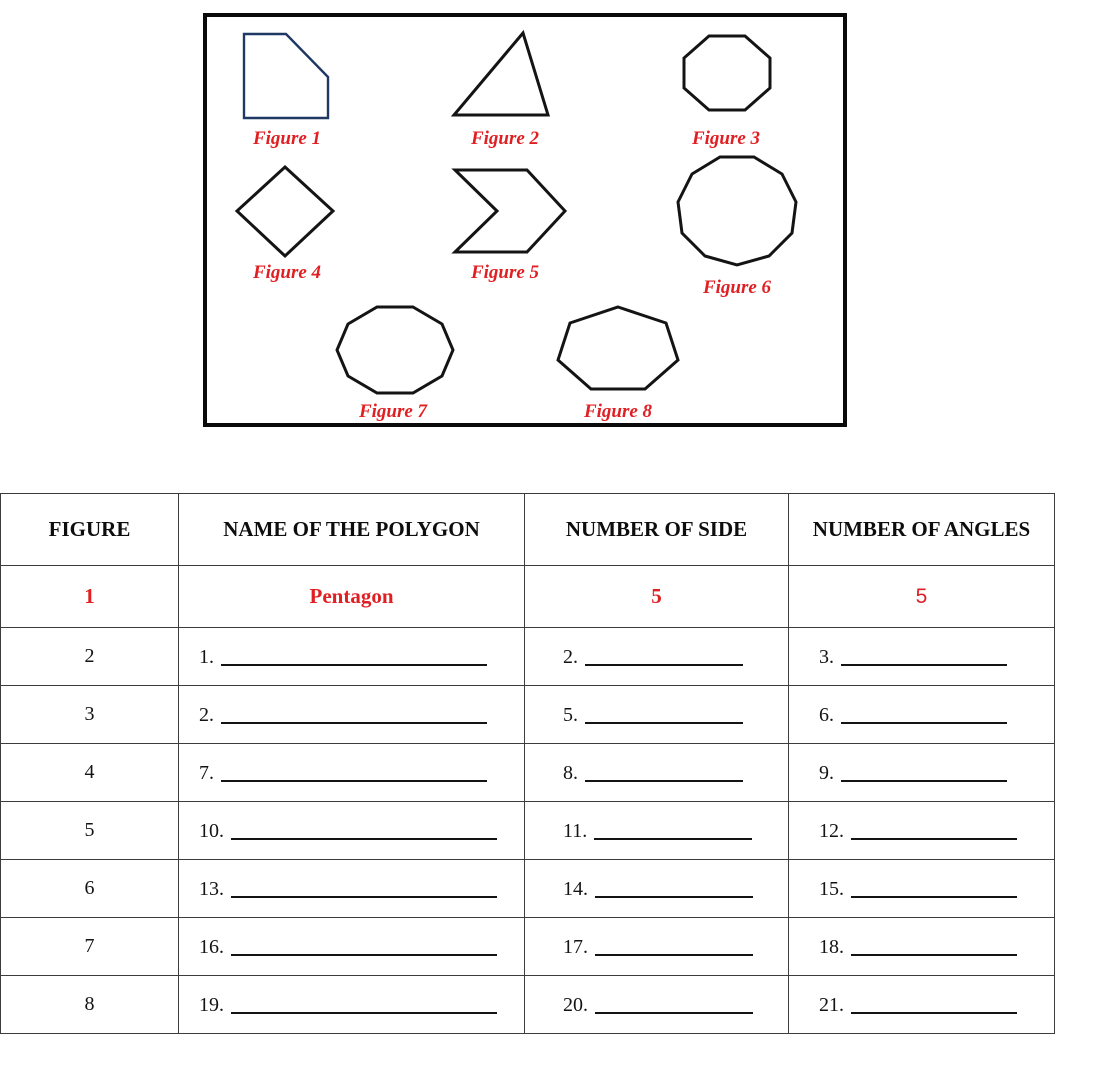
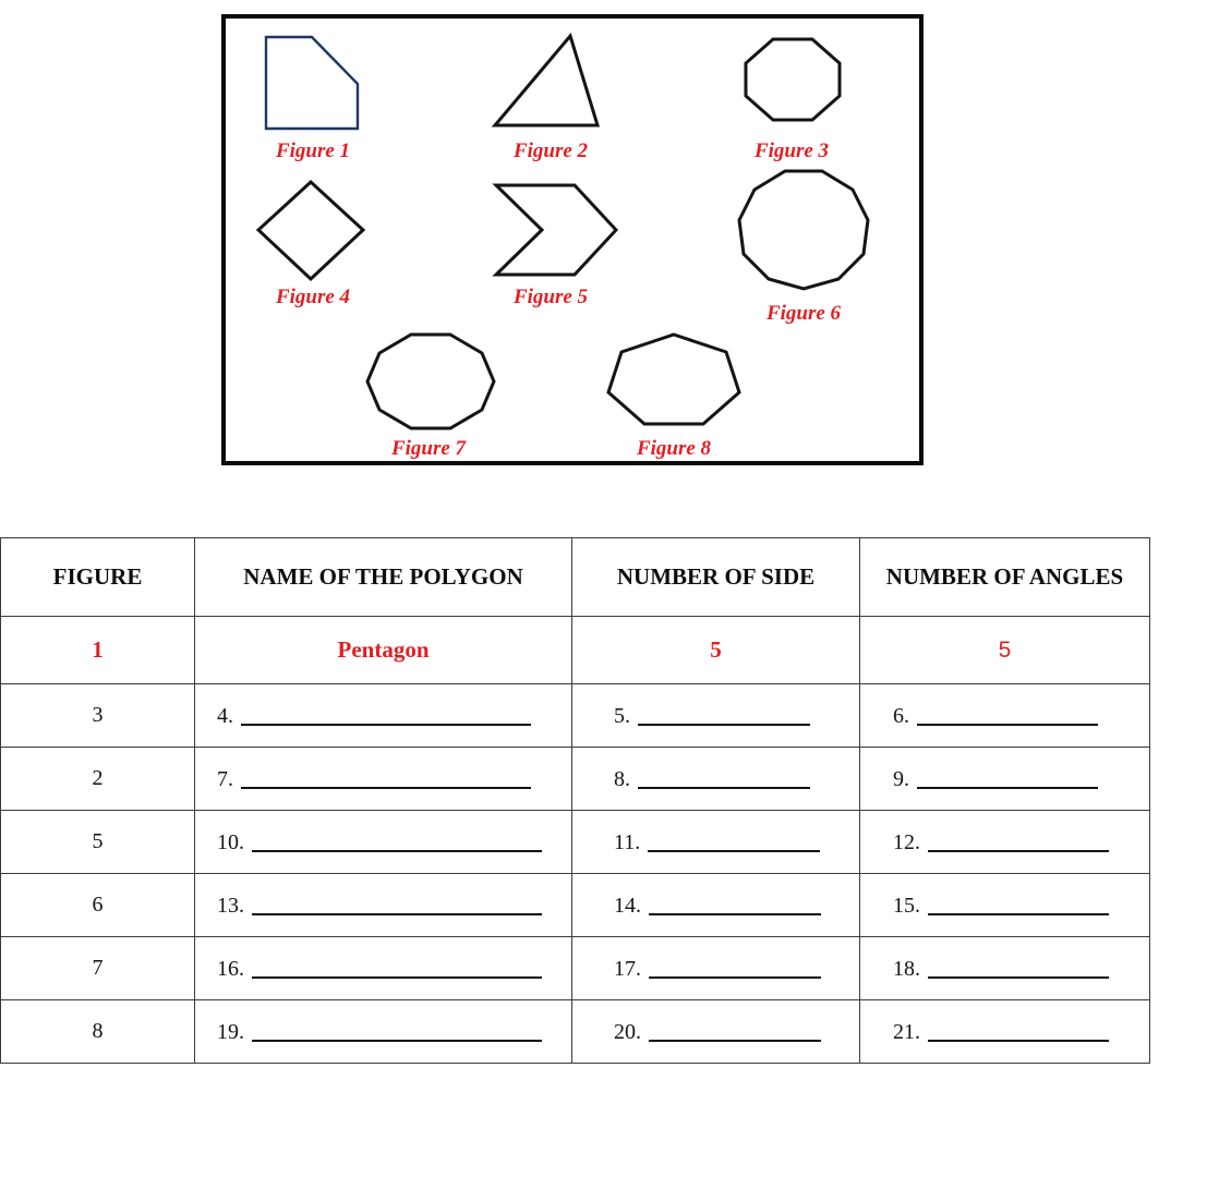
  Figure 1
  Figure 2
  Figure 3
  Figure 4
  Figure 5
  Figure 6
  Figure 7
  Figure 8
  FIGURE	NAME OF THE POLYGON	NUMBER OF SIDE	NUMBER OF ANGLES
  1	Pentagon	5	5
- 2	1.	2.	3.
- 3	2.	5.	6.
+ 3	4.	5.	6.
- 4	7.	8.	9.
+ 2	7.	8.	9.
  5	10.	11.	12.
  6	13.	14.	15.
  7	16.	17.	18.
  8	19.	20.	21.
